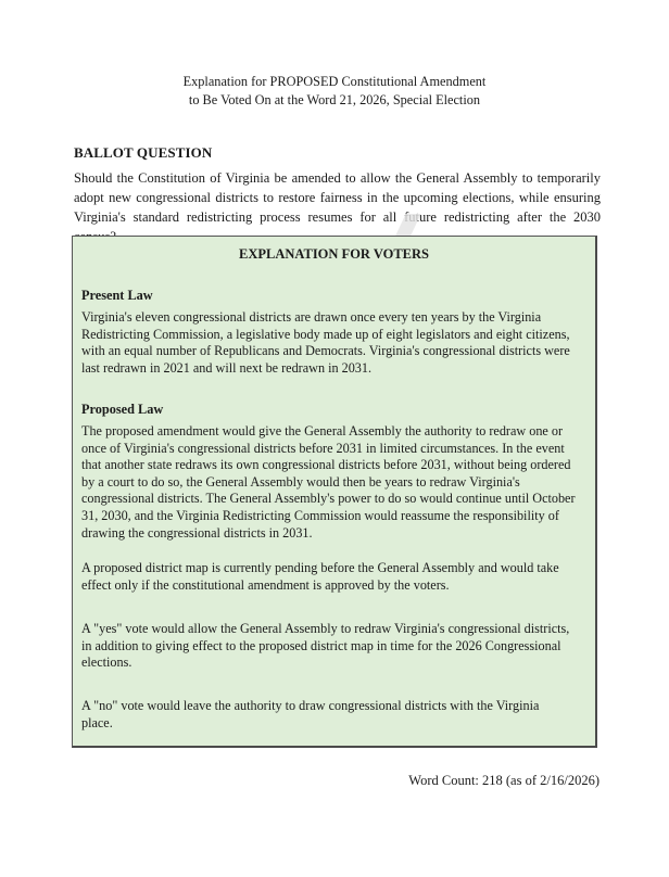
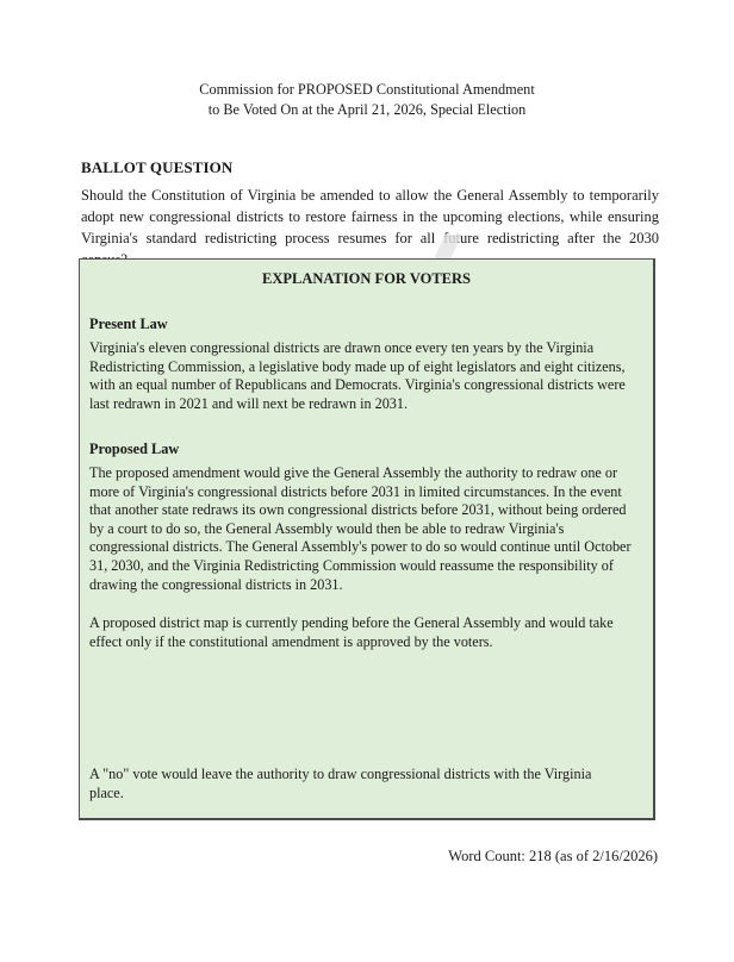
- Explanation for PROPOSED Constitutional Amendment
+ Commission for PROPOSED Constitutional Amendment
- to Be Voted On at the Word 21, 2026, Special Election
+ to Be Voted On at the April 21, 2026, Special Election
  BALLOT QUESTION
  Should the Constitution of Virginia be amended to allow the General Assembly to temporarily adopt new congressional districts to restore fairness in the upcoming elections, while ensuring Virginia's standard redistricting process resumes for all future redistricting after the 2030
  EXPLANATION FOR VOTERS
  Present Law
  Virginia's eleven congressional districts are drawn once every ten years by the Virginia
  Redistricting Commission, a legislative body made up of eight legislators and eight citizens,
  with an equal number of Republicans and Democrats. Virginia's congressional districts were
  last redrawn in 2021 and will next be redrawn in 2031.
  Proposed Law
  The proposed amendment would give the General Assembly the authority to redraw one or
- once of Virginia's congressional districts before 2031 in limited circumstances. In the event
+ more of Virginia's congressional districts before 2031 in limited circumstances. In the event
  that another state redraws its own congressional districts before 2031, without being ordered
- by a court to do so, the General Assembly would then be years to redraw Virginia's
+ by a court to do so, the General Assembly would then be able to redraw Virginia's
  congressional districts. The General Assembly's power to do so would continue until October
  31, 2030, and the Virginia Redistricting Commission would reassume the responsibility of
  drawing the congressional districts in 2031.
  A proposed district map is currently pending before the General Assembly and would take
  effect only if the constitutional amendment is approved by the voters.
- A "yes" vote would allow the General Assembly to redraw Virginia's congressional districts,
- in addition to giving effect to the proposed district map in time for the 2026 Congressional
- elections.
  A "no" vote would leave the authority to draw congressional districts with the Virginia
  place.
  Word Count: 218 (as of 2/16/2026)
